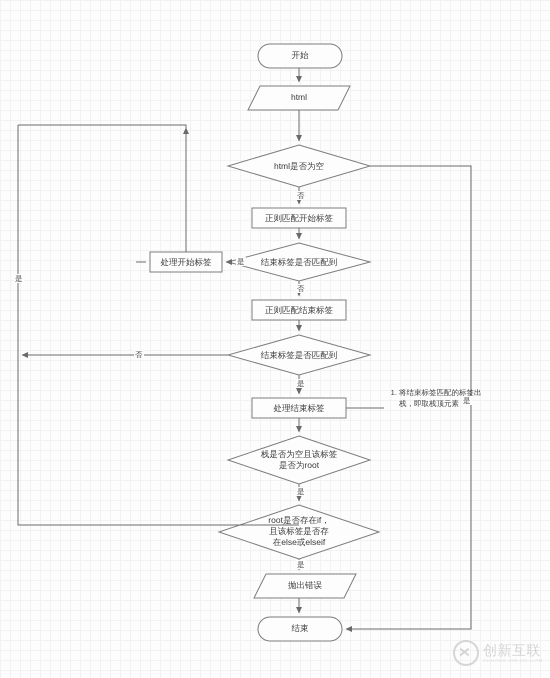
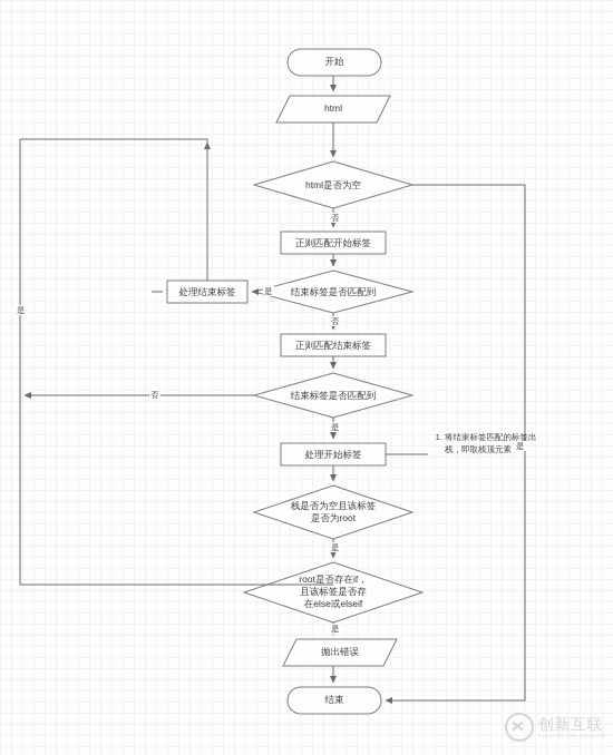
  开始
  html
  html是否为空
  正则匹配开始标签
  结束标签是否匹配到
- 处理开始标签
+ 处理结束标签
  正则匹配结束标签
  结束标签是否匹配到
- 处理结束标签
+ 处理开始标签
  栈是否为空且该标签
  是否为root
  root是否存在if，
  且该标签是否存
  在else或elseif
  抛出错误
  结束
  否
  是
  是
  否
  否
  是
  是
  是
  是
  将结束标签匹配的标签出栈，即取栈顶元素
  创新互联
